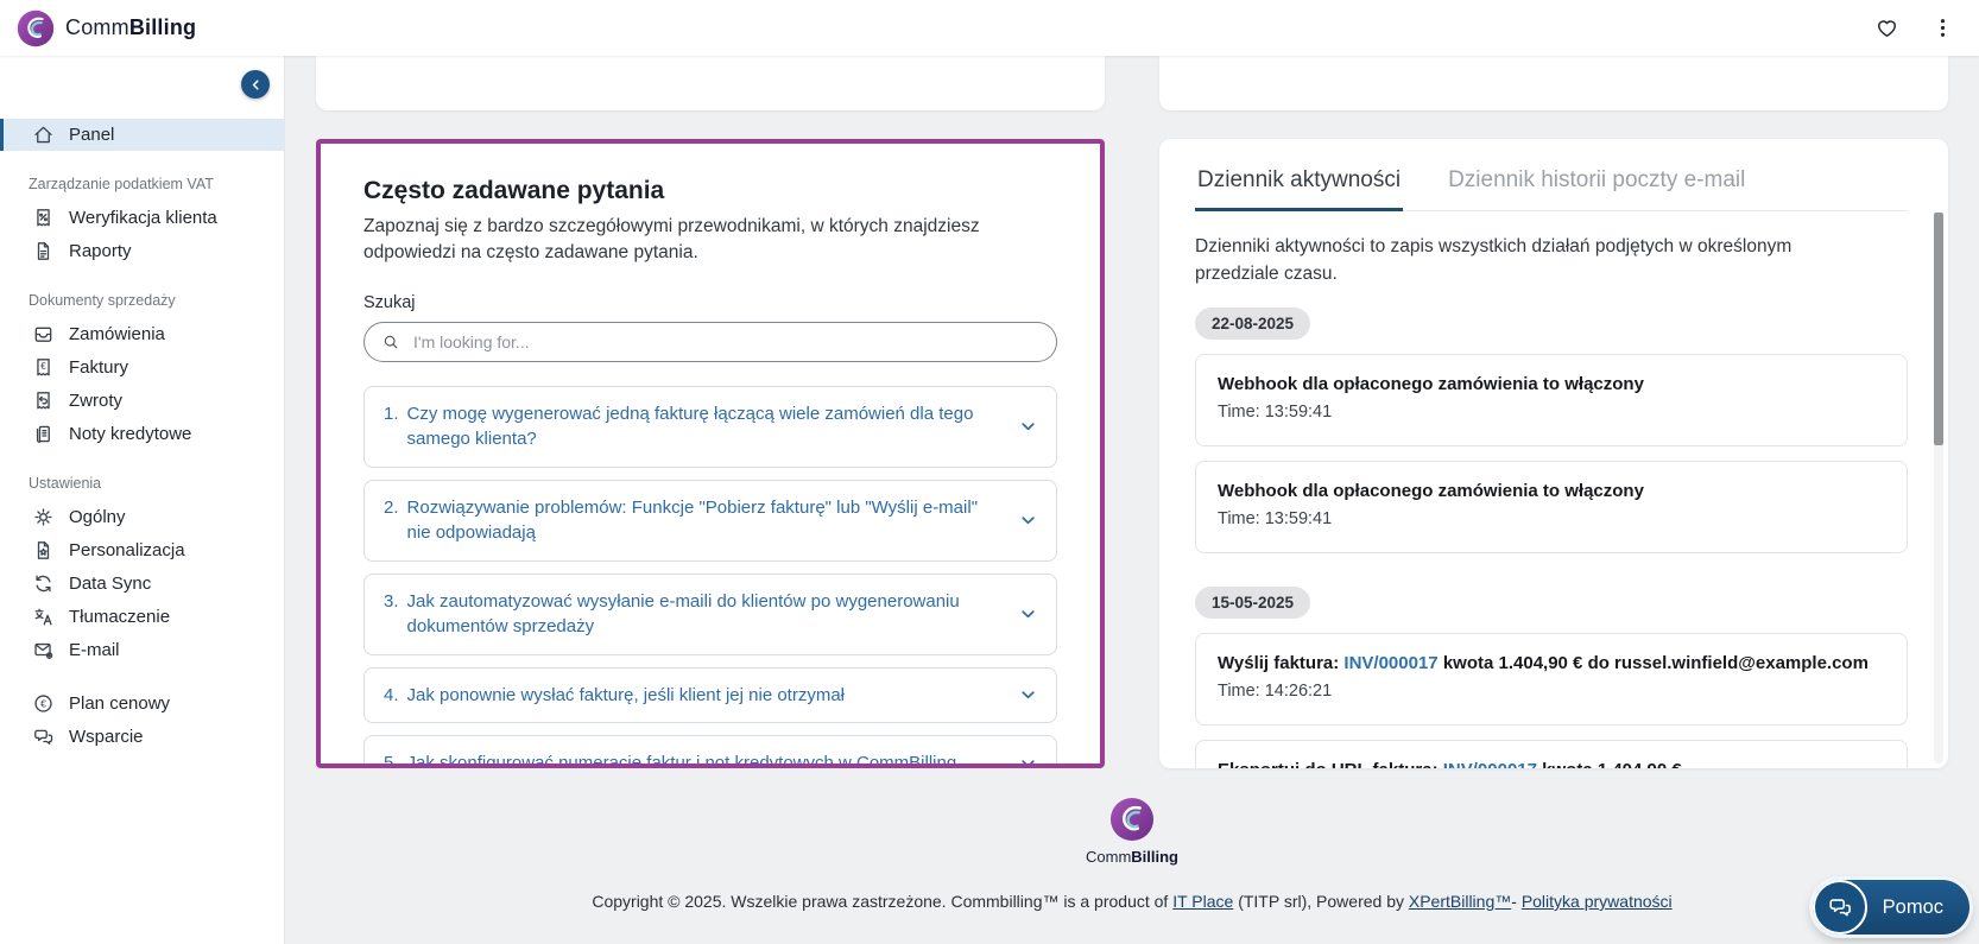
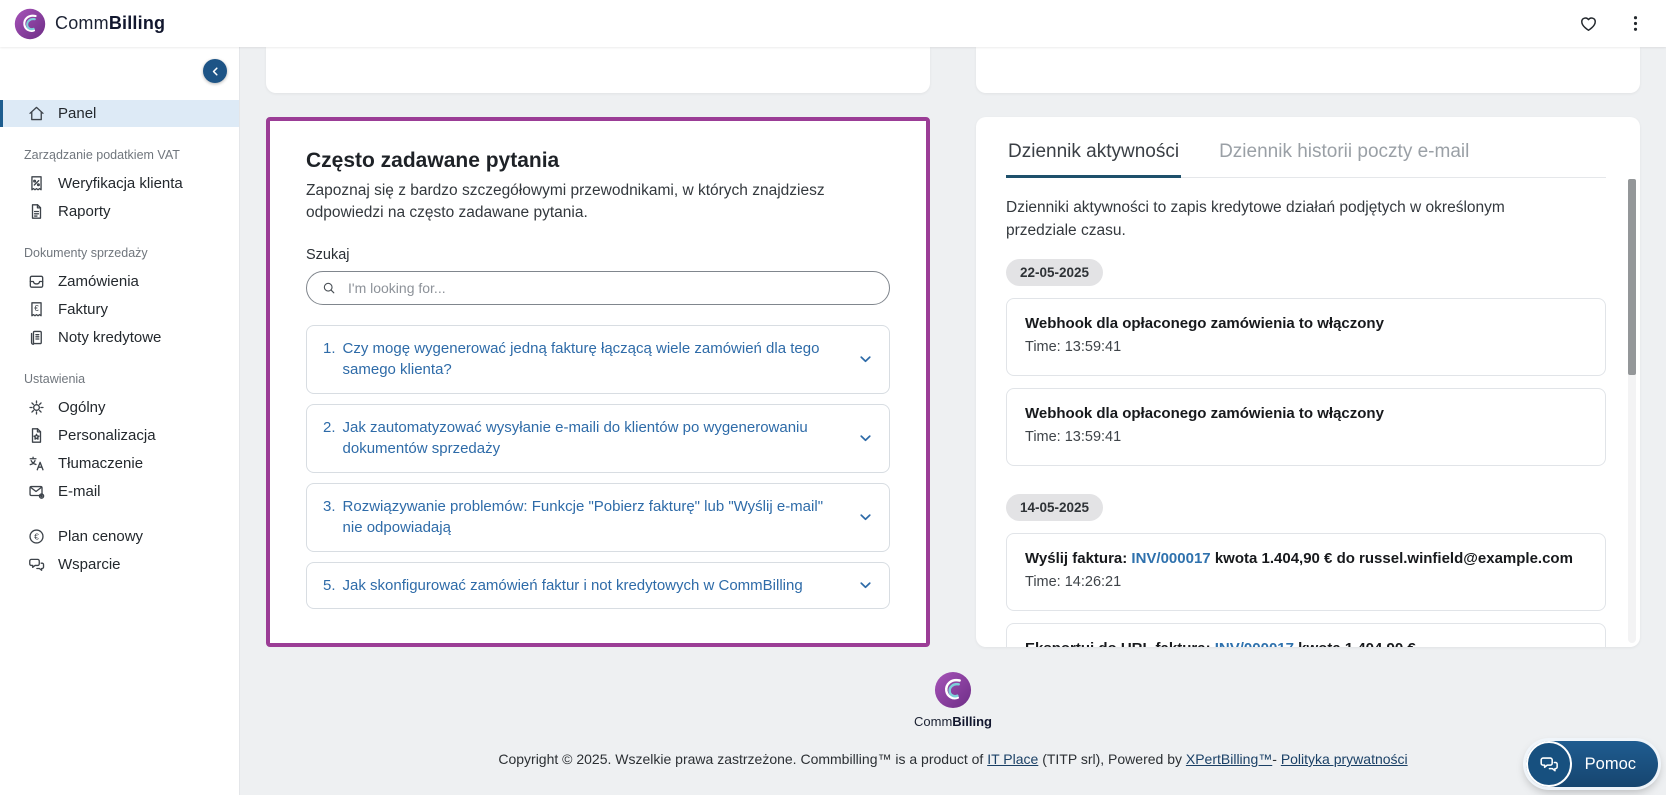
  CommBilling
  Panel
  Zarządzanie podatkiem VAT
  Weryfikacja klienta
  Raporty
  Dokumenty sprzedaży
  Zamówienia
  €
  Faktury
- Zwroty
  Noty kredytowe
  Ustawienia
  Ogólny
  Personalizacja
- Data Sync
  Tłumaczenie
  E-mail
  €
  Plan cenowy
  Wsparcie
  Często zadawane pytania
  Zapoznaj się z bardzo szczegółowymi przewodnikami, w których znajdziesz odpowiedzi na często zadawane pytania.
  Szukaj
  I'm looking for...
  1.
  Czy mogę wygenerować jedną fakturę łączącą wiele zamówień dla tego samego klienta?
  2.
- Rozwiązywanie problemów: Funkcje "Pobierz fakturę" lub "Wyślij e-mail" nie odpowiadają
+ Jak zautomatyzować wysyłanie e-maili do klientów po wygenerowaniu dokumentów sprzedaży
  3.
- Jak zautomatyzować wysyłanie e-maili do klientów po wygenerowaniu dokumentów sprzedaży
+ Rozwiązywanie problemów: Funkcje "Pobierz fakturę" lub "Wyślij e-mail" nie odpowiadają
- 4.
- Jak ponownie wysłać fakturę, jeśli klient jej nie otrzymał
  5.
- Jak skonfigurować numerację faktur i not kredytowych w CommBilling
+ Jak skonfigurować zamówień faktur i not kredytowych w CommBilling
  Dziennik aktywności
  Dziennik historii poczty e-mail
- Dzienniki aktywności to zapis wszystkich działań podjętych w określonym przedziale czasu.
+ Dzienniki aktywności to zapis kredytowe działań podjętych w określonym przedziale czasu.
- 22-08-2025
+ 22-05-2025
  Webhook dla opłaconego zamówienia to włączony
  Time: 13:59:41
  Webhook dla opłaconego zamówienia to włączony
  Time: 13:59:41
- 15-05-2025
+ 14-05-2025
  Wyślij faktura: INV/000017 kwota 1.404,90 € do russel.winfield@example.com
  Time: 14:26:21
  CommBilling
  Copyright © 2025. Wszelkie prawa zastrzeżone. Commbilling™ is a product of IT Place (TITP srl), Powered by XPertBilling™- Polityka prywatności
  Pomoc
